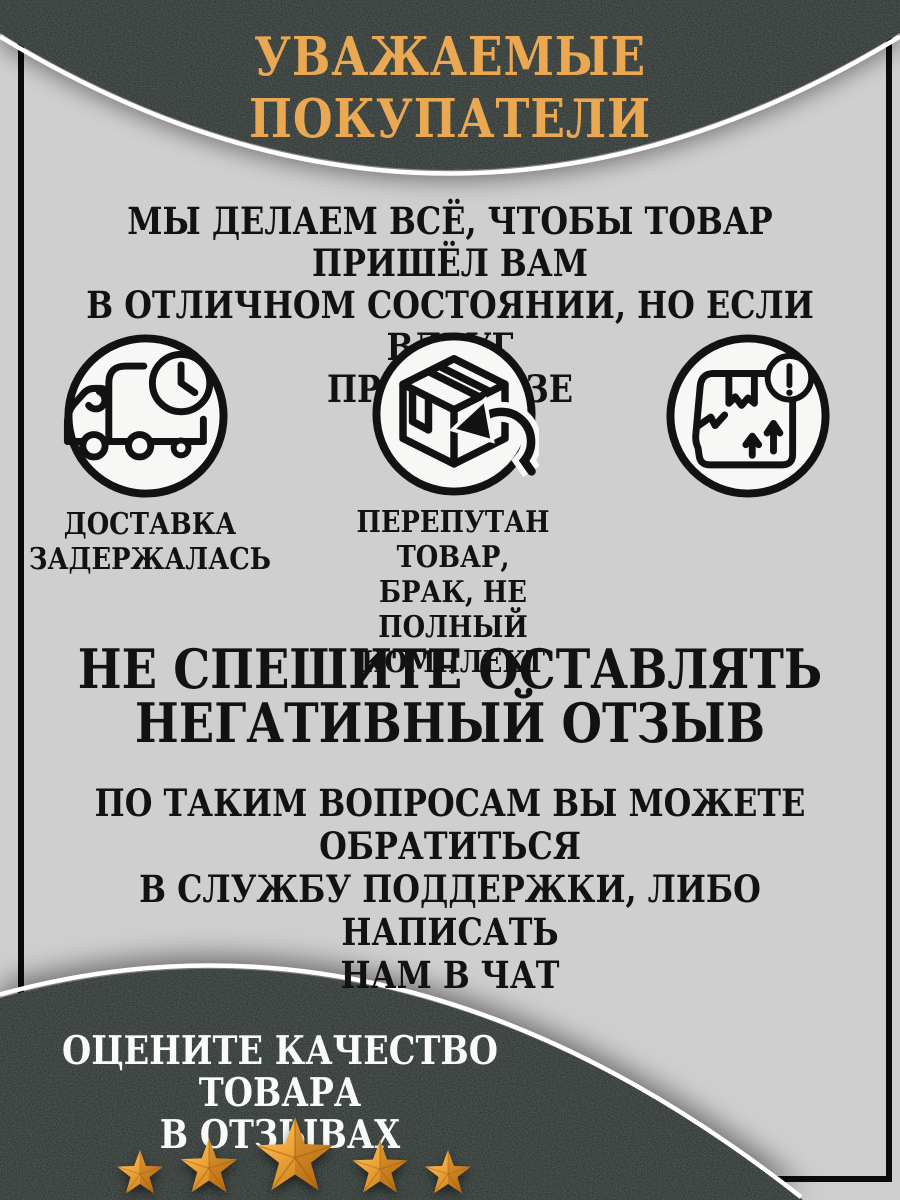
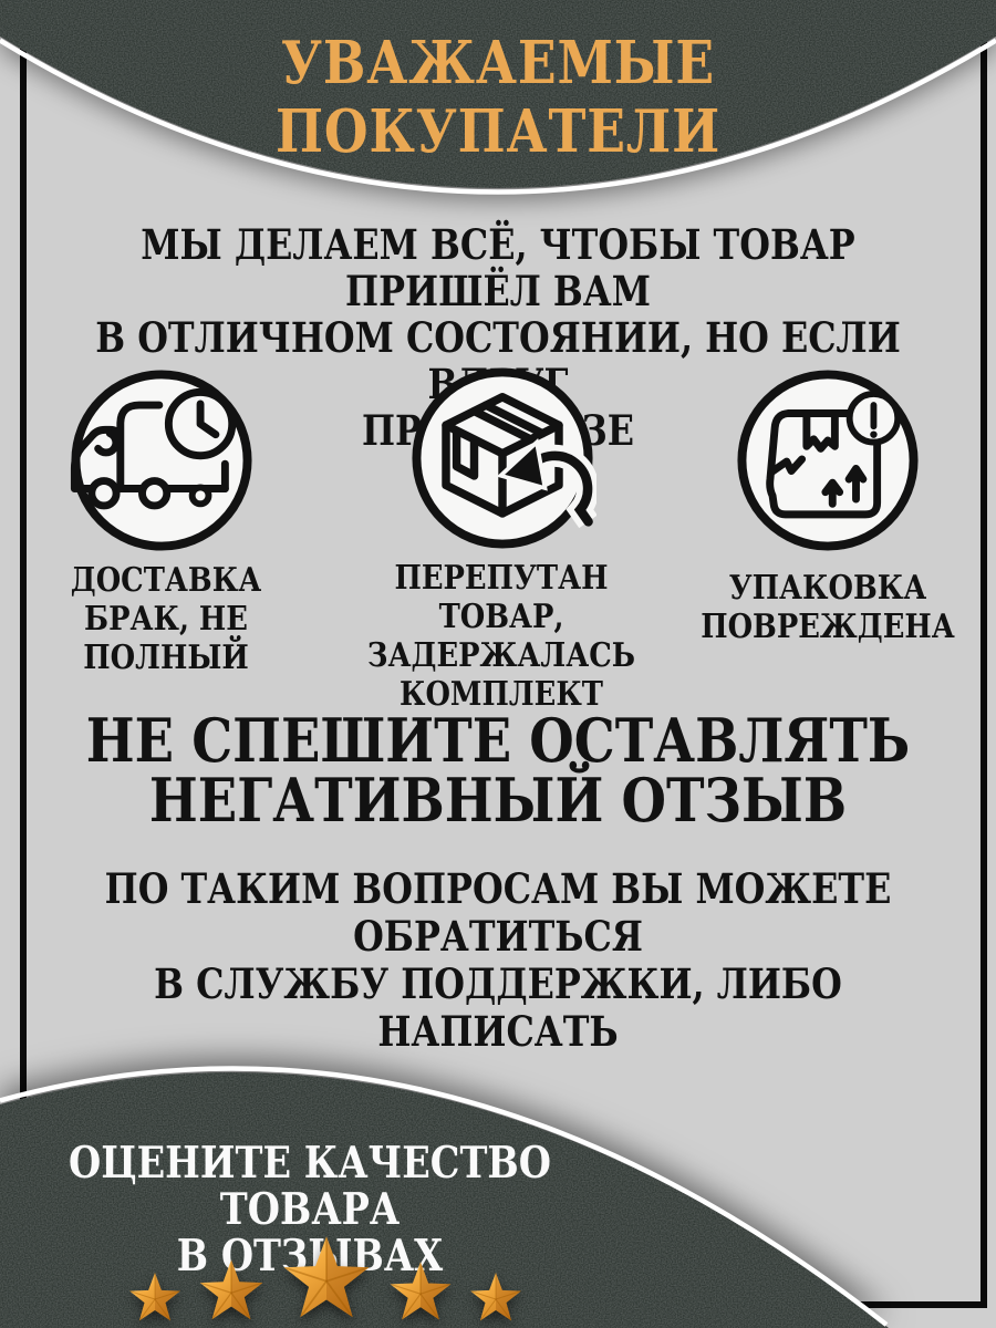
  УВАЖАЕМЫЕ ПОКУПАТЕЛИ
  МЫ ДЕЛАЕМ ВСЁ, ЧТОБЫ ТОВАР ПРИШЁЛ ВАМ
  В ОТЛИЧНОМ СОСТОЯНИИ, НО ЕСЛИ ВГ
  ДОСТАВКА
- ЗАДЕРЖАЛАСЬ
+ БРАК, НЕ ПОЛНЫЙ
  ПЕРЕПУТАН ТОВАР,
- БРАК, НЕ ПОЛНЫЙ
+ ЗАДЕРЖАЛАСЬ
  КОМПЛЕКТ
+ УПАКОВКА
+ ПОВРЕЖДЕНА
  НЕ СПЕШИТЕ ОСТАВЛЯТЬ
  НЕГАТИВНЫЙ ОТЗЫВ
  ПО ТАКИМ ВОПРОСАМ ВЫ МОЖЕТЕ ОБРАТИТЬСЯ
  В СЛУЖБУ ПОДДЕРЖКИ, ЛИБО НАПИСАТЬ
- НАМ В ЧАТ
  ОЦЕНИТЕ КАЧЕСТВО ТОВАРА
  В ОТЗВАХ
